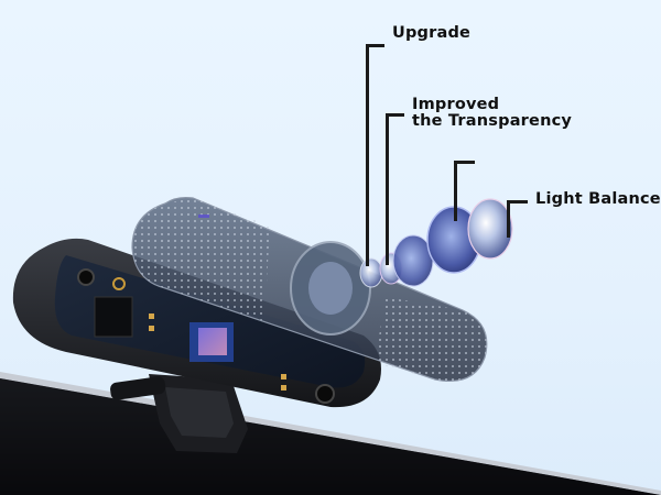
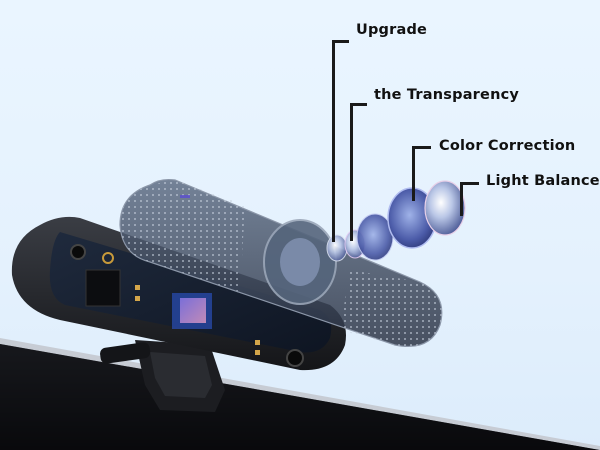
  Upgrade
- Improved
  the Transparency
+ Color Correction
  Light Balance
